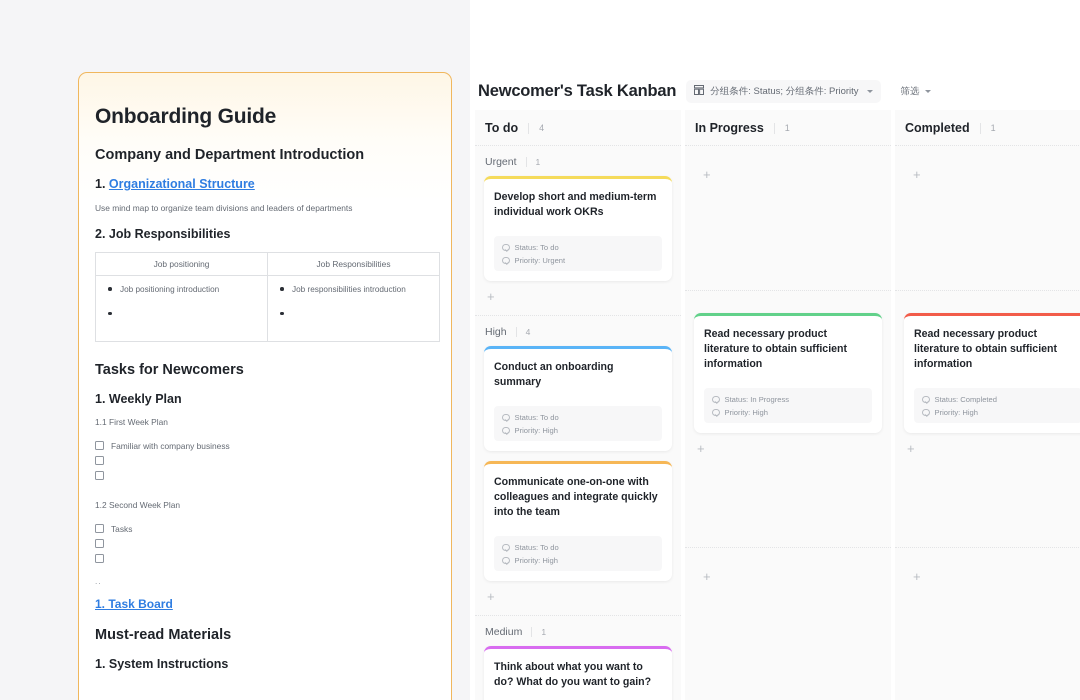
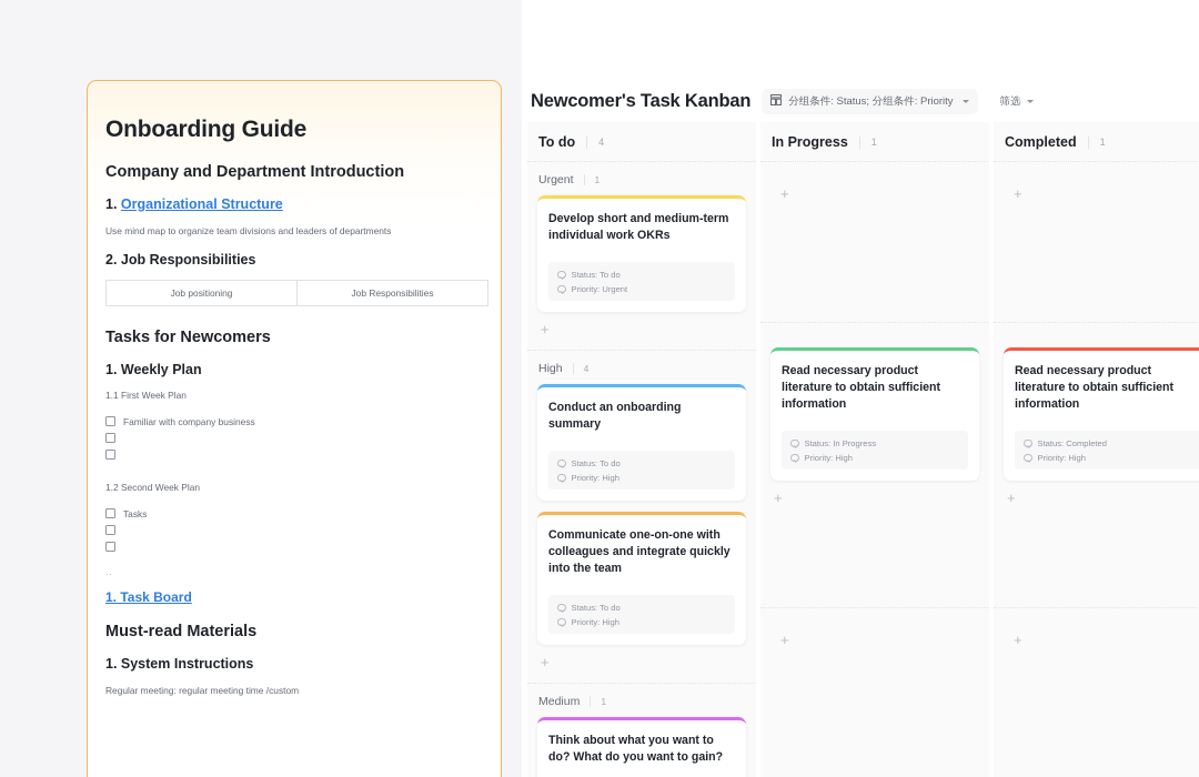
  Onboarding Guide
  Company and Department Introduction
  1. Organizational Structure
  Use mind map to organize team divisions and leaders of departments
  2. Job Responsibilities
  Job positioning	Job Responsibilities
- Job positioning introduction	Job responsibilities introduction
  Tasks for Newcomers
  1. Weekly Plan
  1.1 First Week Plan
  Familiar with company business
  1.2 Second Week Plan
  Tasks
  ..
  1. Task Board
  Must-read Materials
  1. System Instructions
+ Regular meeting: regular meeting time /custom
  Newcomer's Task Kanban
  分组条件: Status; 分组条件: Priority
  筛选
  To do
  4
  Urgent
  1
  Develop short and medium-term individual work OKRs
  Status: To do
  Priority: Urgent
  +
  High
  4
  Conduct an onboarding summary
  Status: To do
  Priority: High
  Communicate one-on-one with colleagues and integrate quickly into the team
  Status: To do
  Priority: High
  +
  Medium
  1
  Think about what you want to do? What do you want to gain?
  In Progress
  1
  +
  Read necessary product literature to obtain sufficient information
  Status: In Progress
  Priority: High
  +
  +
  Completed
  1
  +
  Read necessary product literature to obtain sufficient information
  Status: Completed
  Priority: High
  +
  +
